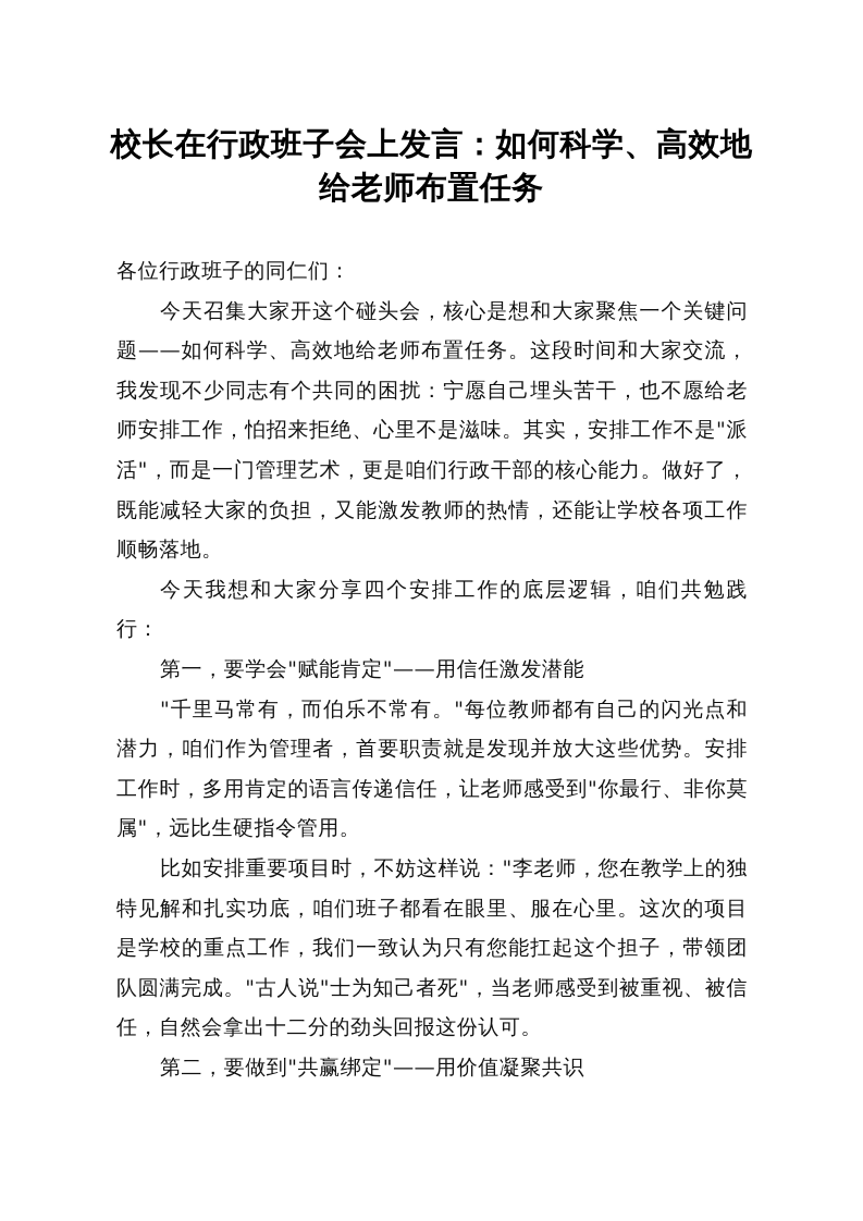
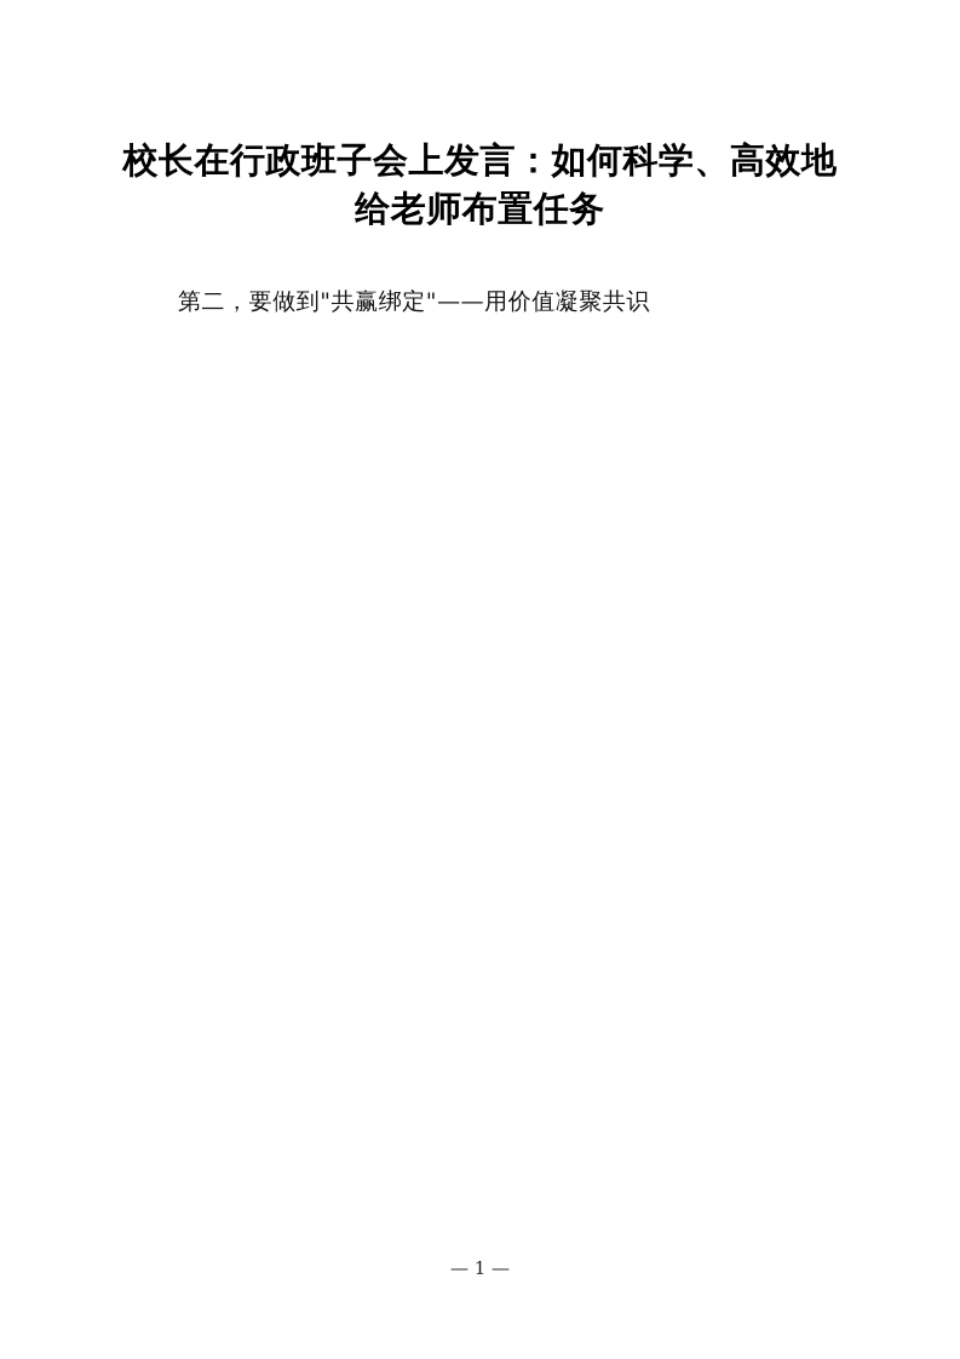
  校长在行政班子会上发言：如何科学、高效地给老师布置任务
- 各位行政班子的同仁们：
- 今天召集大家开这个碰头会，核心是想和大家聚焦一个关键问题——如何科学、高效地给老师布置任务。这段时间和大家交流，我发现不少同志有个共同的困扰：宁愿自己埋头苦干，也不愿给老师安排工作，怕招来拒绝、心里不是滋味。其实，安排工作不是"派活"，而是一门管理艺术，更是咱们行政干部的核心能力。做好了，既能减轻大家的负担，又能激发教师的热情，还能让学校各项工作顺畅落地。
- 今天我想和大家分享四个安排工作的底层逻辑，咱们共勉践行：
- 第一，要学会"赋能肯定"——用信任激发潜能
- "千里马常有，而伯乐不常有。"每位教师都有自己的闪光点和潜力，咱们作为管理者，首要职责就是发现并放大这些优势。安排工作时，多用肯定的语言传递信任，让老师感受到"你最行、非你莫属"，远比生硬指令管用。
- 比如安排重要项目时，不妨这样说："李老师，您在教学上的独特见解和扎实功底，咱们班子都看在眼里、服在心里。这次的项目是学校的重点工作，我们一致认为只有您能扛起这个担子，带领团队圆满完成。"古人说"士为知己者死"，当老师感受到被重视、被信任，自然会拿出十二分的劲头回报这份认可。
  第二，要做到"共赢绑定"——用价值凝聚共识
+ — 1 —
